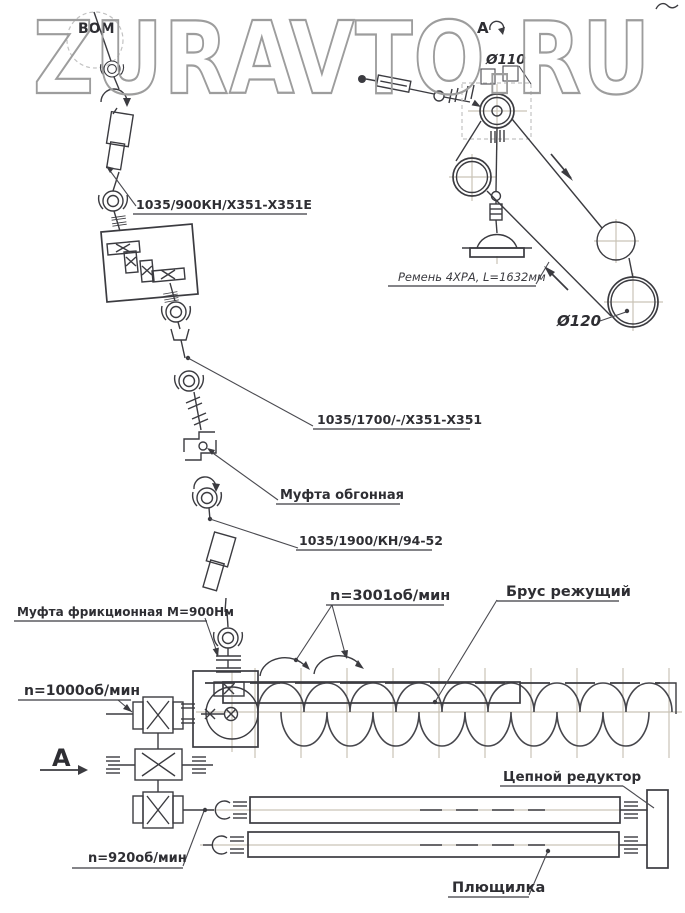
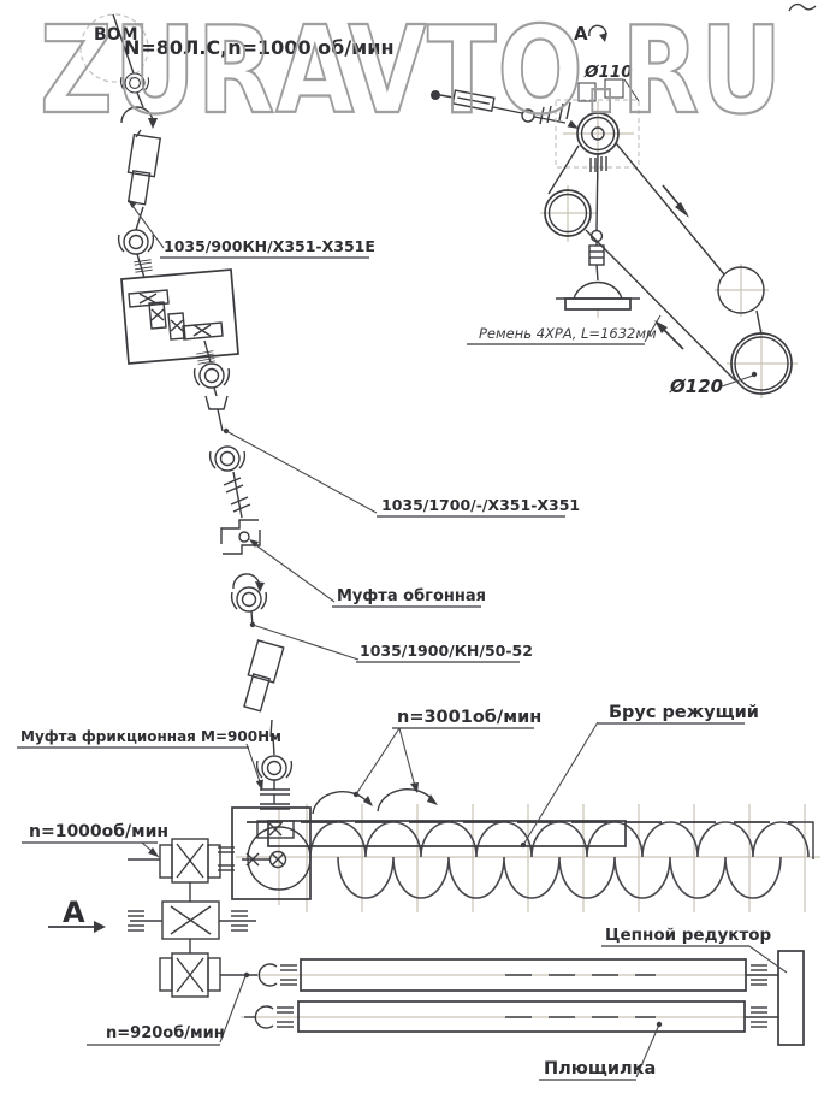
  ВОМ
+ N=80Л.С,n=1000 об/мин
  1035/900КН/Х351-Х351Е
  1035/1700/-/Х351-Х351
  Муфта обгонная
- 1035/1900/КН/94-52
+ 1035/1900/КН/50-52
  Муфта фрикционная М=900Нм
  n=3001об/мин
  Брус режущий
  n=1000об/мин
  А
  n=920об/мин
  Цепной редуктор
  Плющилка
  А
  Ø110
  Ø120
  Ремень 4ХРА, L=1632мм
  ZURAVTO.RU
